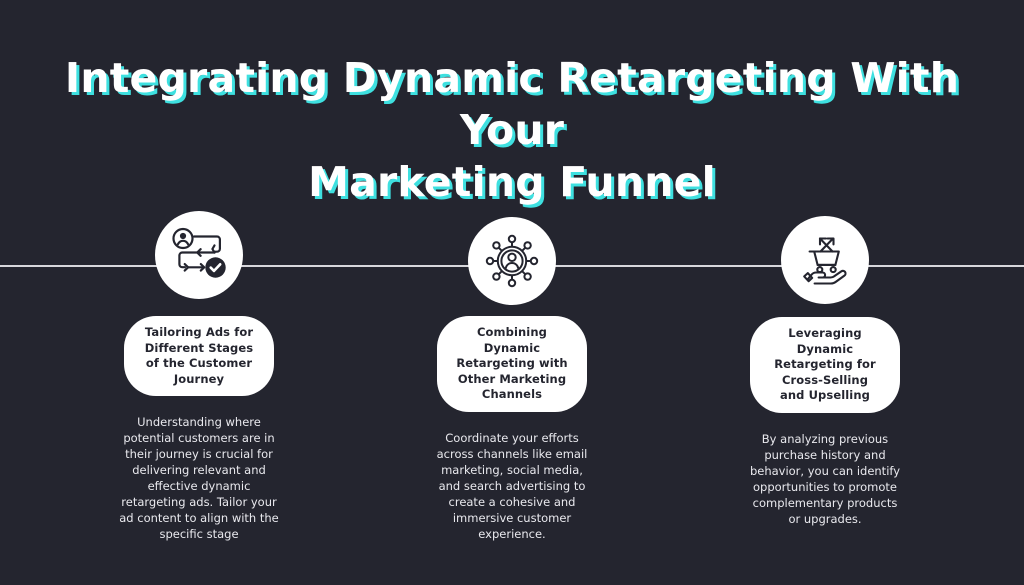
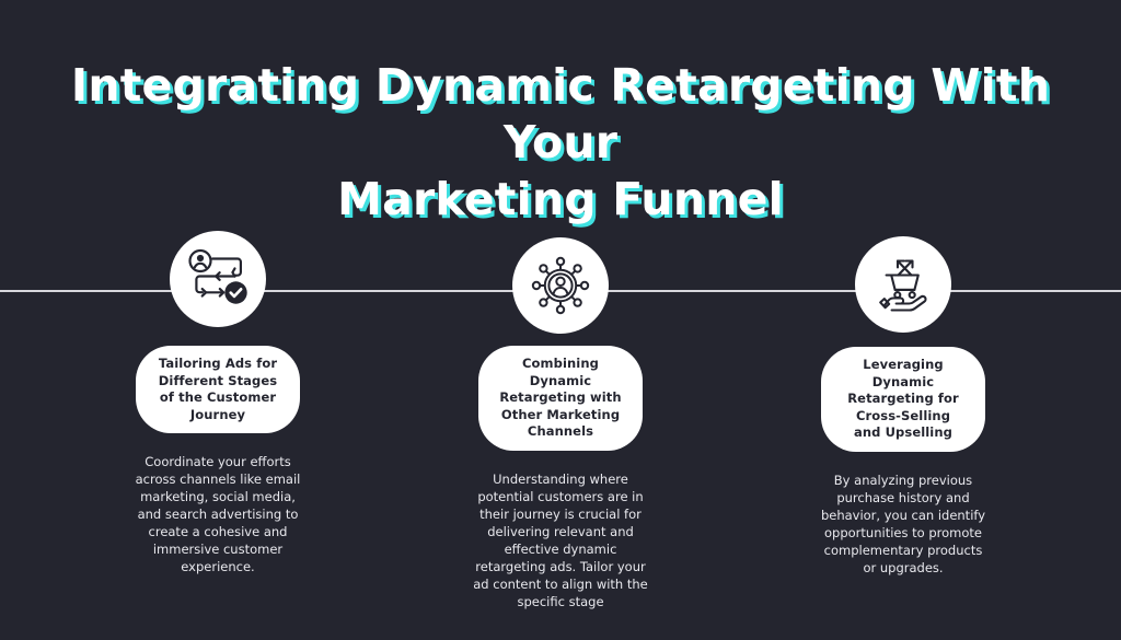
  Integrating Dynamic Retargeting With Your
  Marketing Funnel
  Tailoring Ads for Different Stages of the Customer Journey
- Understanding where potential customers are in their journey is crucial for delivering relevant and effective dynamic retargeting ads. Tailor your ad content to align with the specific stage
+ Coordinate your efforts across channels like email marketing, social media, and search advertising to create a cohesive and immersive customer experience.
  Combining Dynamic Retargeting with Other Marketing Channels
- Coordinate your efforts across channels like email marketing, social media, and search advertising to create a cohesive and immersive customer experience.
+ Understanding where potential customers are in their journey is crucial for delivering relevant and effective dynamic retargeting ads. Tailor your ad content to align with the specific stage
  Leveraging Dynamic Retargeting for Cross-Selling and Upselling
  By analyzing previous purchase history and behavior, you can identify opportunities to promote complementary products or upgrades.
